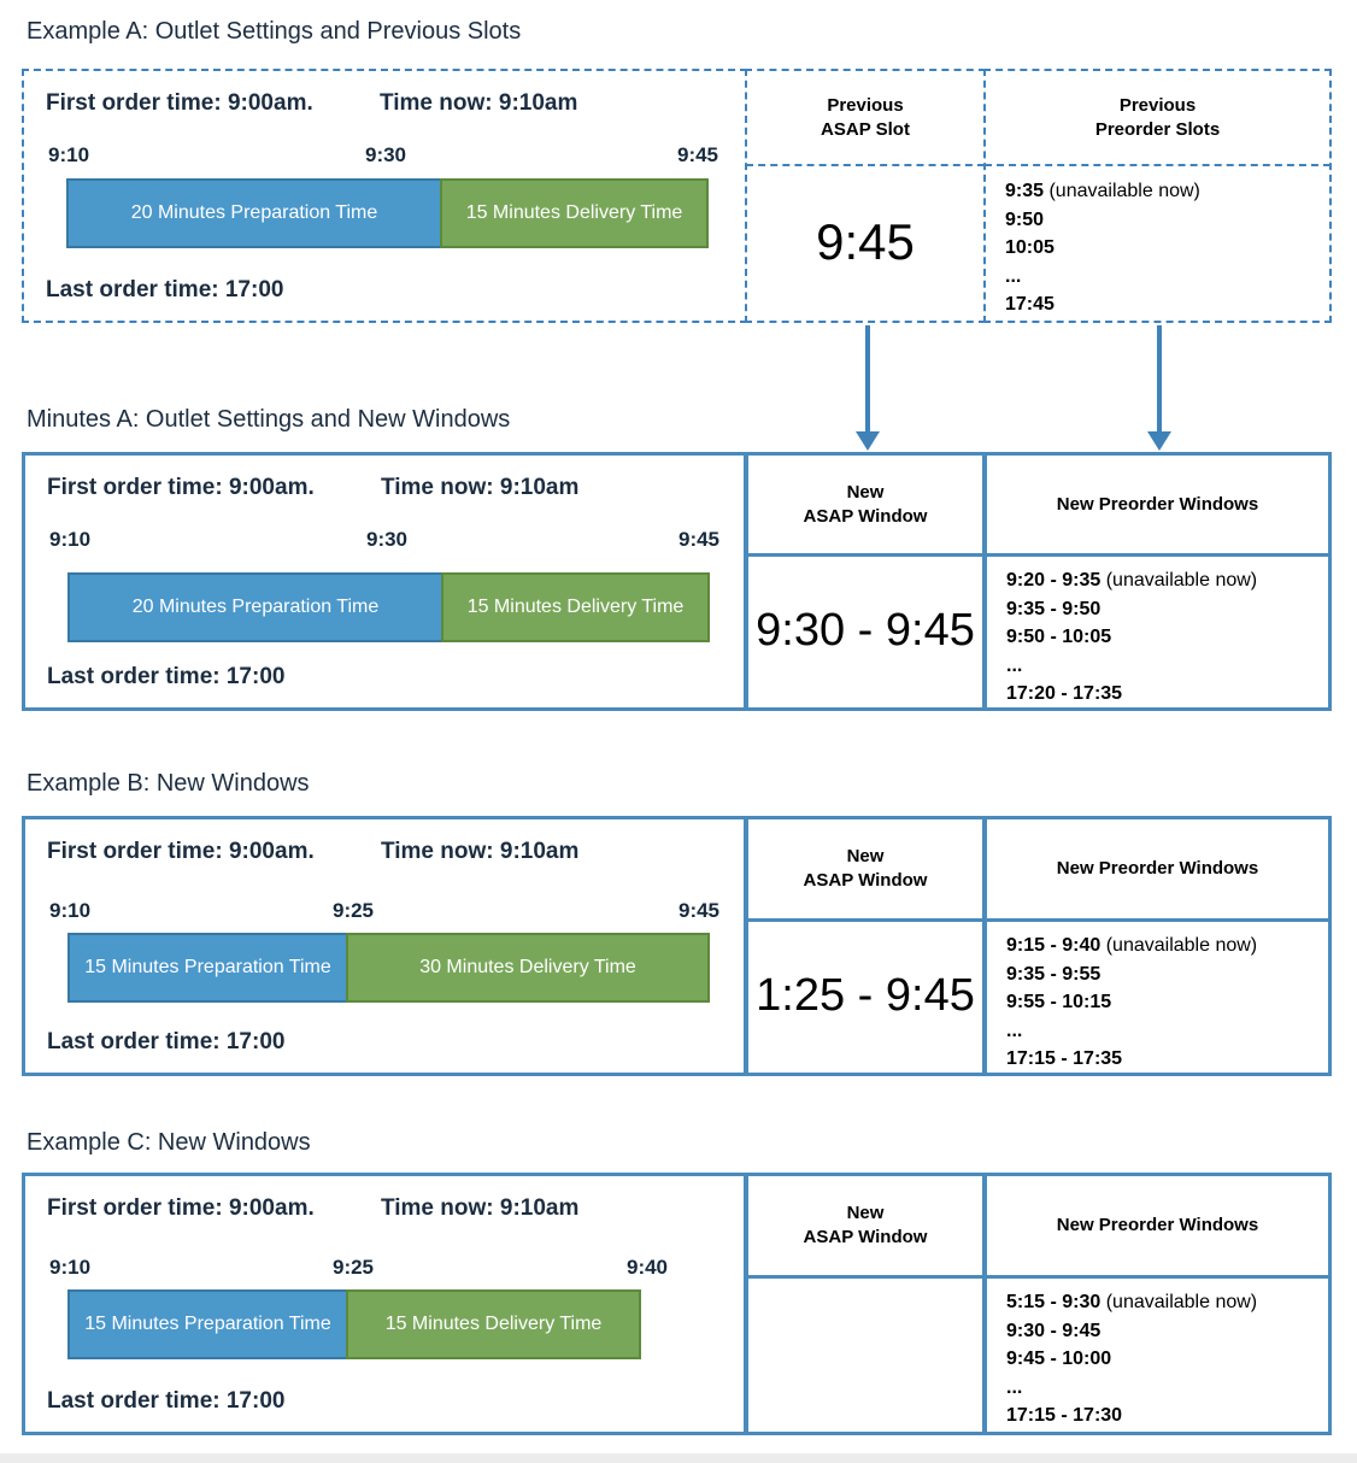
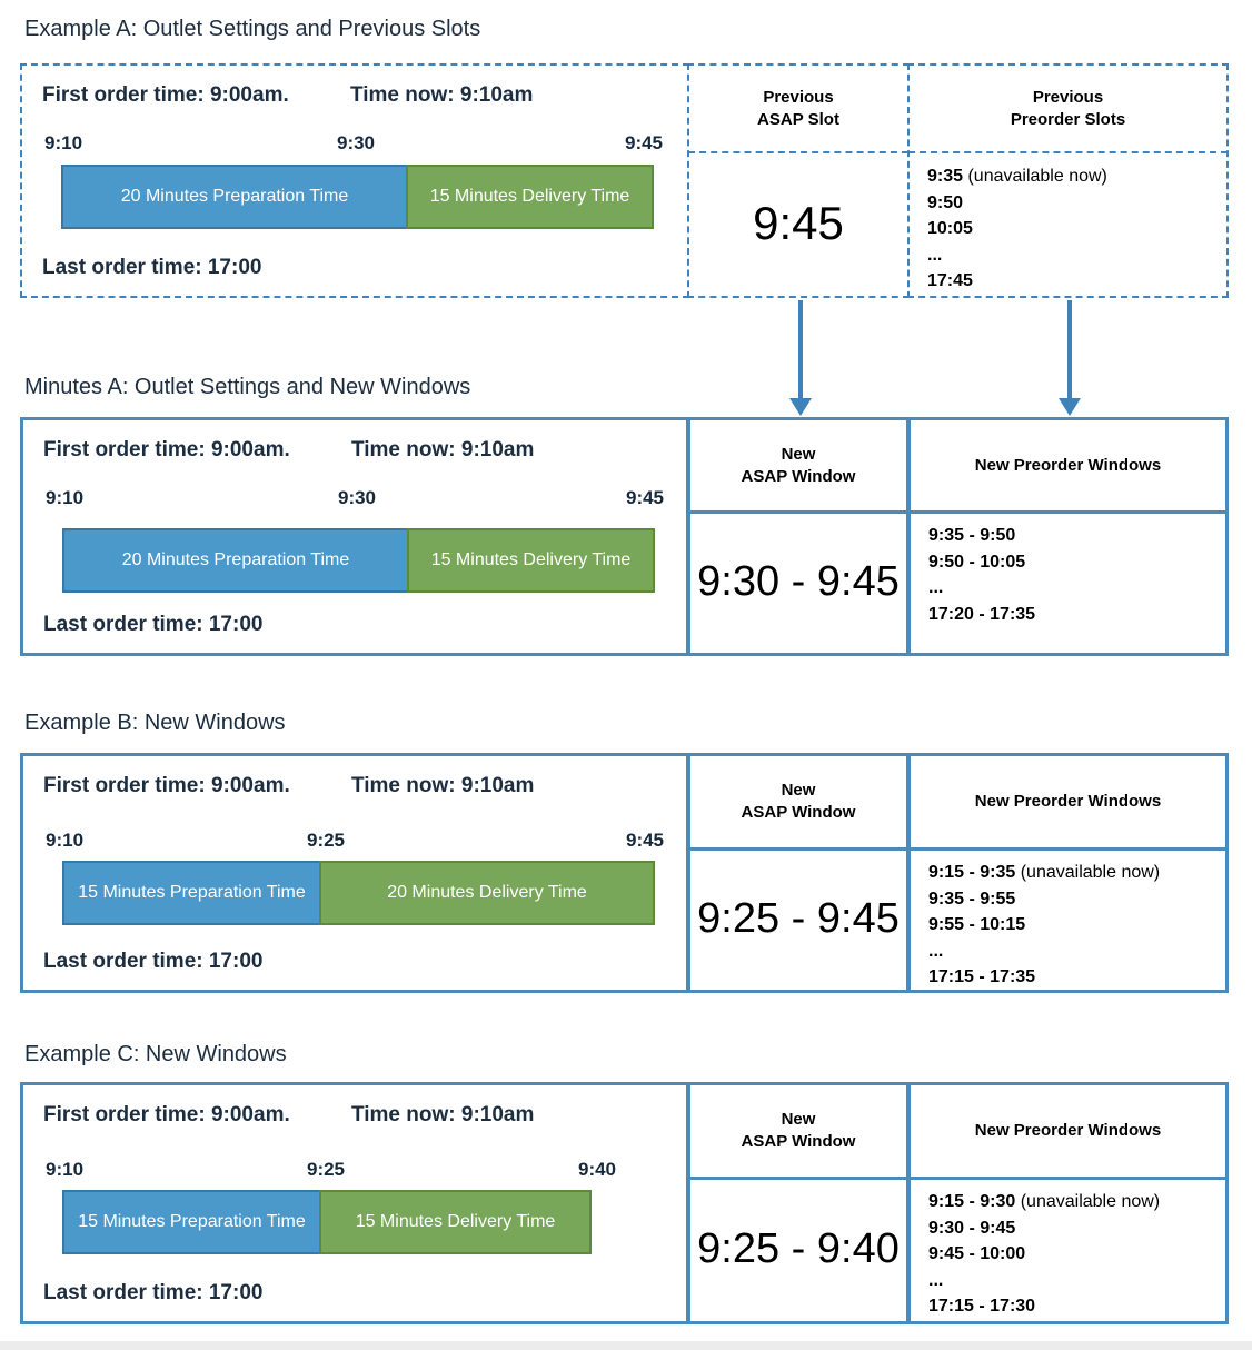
  Example A: Outlet Settings and Previous Slots
  First order time: 9:00am.
  Time now: 9:10am
  9:10
  9:30
  9:45
  20 Minutes Preparation Time
  15 Minutes Delivery Time
  Last order time: 17:00
  Previous
  ASAP Slot
  9:45
  Previous
  Preorder Slots
  9:35 (unavailable now)
  9:50
  10:05
  ...
  17:45
  Minutes A: Outlet Settings and New Windows
  First order time: 9:00am.
  Time now: 9:10am
  9:10
  9:30
  9:45
  20 Minutes Preparation Time
  15 Minutes Delivery Time
  Last order time: 17:00
  New
  ASAP Window
  9:30 - 9:45
  New Preorder Windows
- 9:20 - 9:35 (unavailable now)
  9:35 - 9:50
  9:50 - 10:05
  ...
  17:20 - 17:35
  Example B: New Windows
  First order time: 9:00am.
  Time now: 9:10am
  9:10
  9:25
  9:45
  15 Minutes Preparation Time
- 30 Minutes Delivery Time
+ 20 Minutes Delivery Time
  Last order time: 17:00
  New
  ASAP Window
- 1:25 - 9:45
+ 9:25 - 9:45
  New Preorder Windows
- 9:15 - 9:40 (unavailable now)
+ 9:15 - 9:35 (unavailable now)
  9:35 - 9:55
  9:55 - 10:15
  ...
  17:15 - 17:35
  Example C: New Windows
  First order time: 9:00am.
  Time now: 9:10am
  9:10
  9:25
  9:40
  15 Minutes Preparation Time
  15 Minutes Delivery Time
  Last order time: 17:00
  New
  ASAP Window
+ 9:25 - 9:40
  New Preorder Windows
- 5:15 - 9:30 (unavailable now)
+ 9:15 - 9:30 (unavailable now)
  9:30 - 9:45
  9:45 - 10:00
  ...
  17:15 - 17:30
